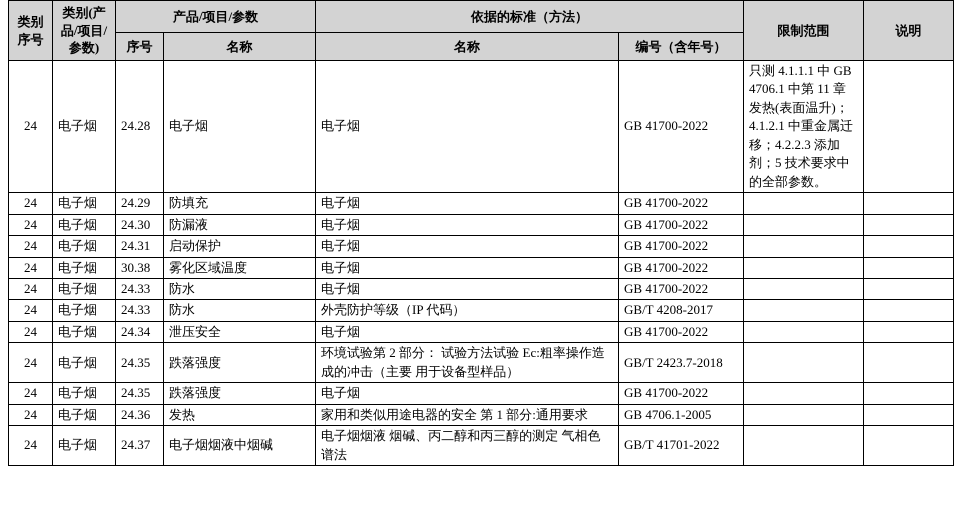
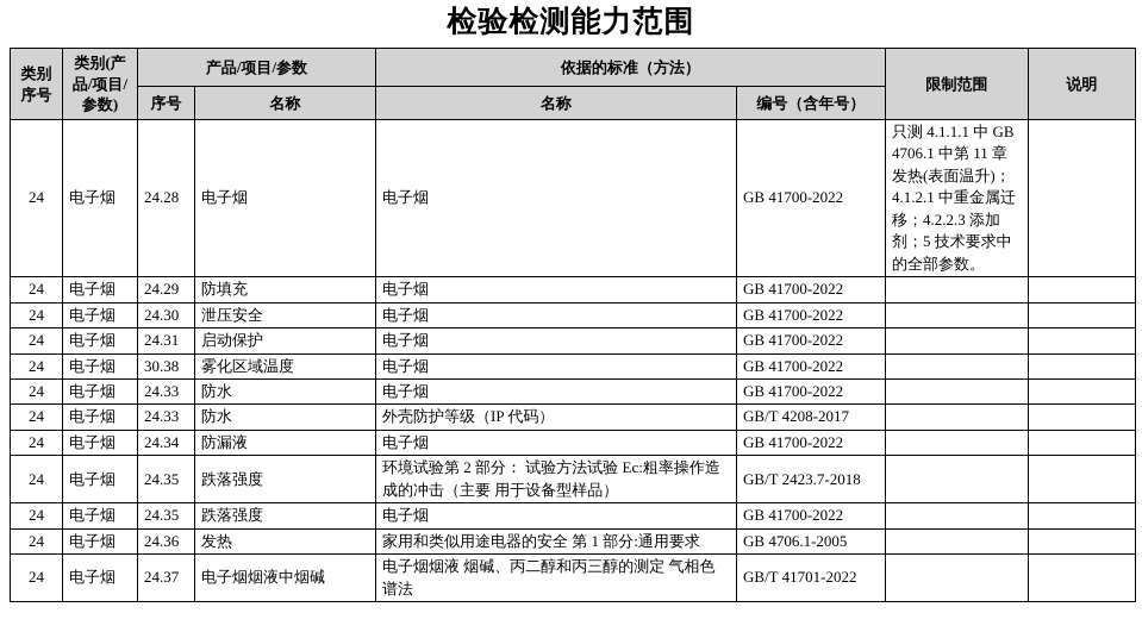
+ 检验检测能力范围
  类别序号	类别(产品/项目/参数)	产品/项目/参数	依据的标准（方法）	限制范围	说明
  序号	名称	名称	编号（含年号）
  24	电子烟	24.28	电子烟	电子烟	GB 41700-2022	只测 4.1.1.1 中 GB 4706.1 中第 11 章 发热(表面温升)；4.1.2.1 中重金属迁移；4.2.2.3 添加剂；5 技术要求中的全部参数。
  24	电子烟	24.29	防填充	电子烟	GB 41700-2022
- 24	电子烟	24.30	防漏液	电子烟	GB 41700-2022
+ 24	电子烟	24.30	泄压安全	电子烟	GB 41700-2022
  24	电子烟	24.31	启动保护	电子烟	GB 41700-2022
  24	电子烟	30.38	雾化区域温度	电子烟	GB 41700-2022
  24	电子烟	24.33	防水	电子烟	GB 41700-2022
  24	电子烟	24.33	防水	外壳防护等级（IP 代码）	GB/T 4208-2017
- 24	电子烟	24.34	泄压安全	电子烟	GB 41700-2022
+ 24	电子烟	24.34	防漏液	电子烟	GB 41700-2022
  24	电子烟	24.35	跌落强度	环境试验第 2 部分： 试验方法试验 Ec:粗率操作造成的冲击（主要 用于设备型样品）	GB/T 2423.7-2018
  24	电子烟	24.35	跌落强度	电子烟	GB 41700-2022
  24	电子烟	24.36	发热	家用和类似用途电器的安全 第 1 部分:通用要求	GB 4706.1-2005
  24	电子烟	24.37	电子烟烟液中烟碱	电子烟烟液 烟碱、丙二醇和丙三醇的测定 气相色谱法	GB/T 41701-2022
